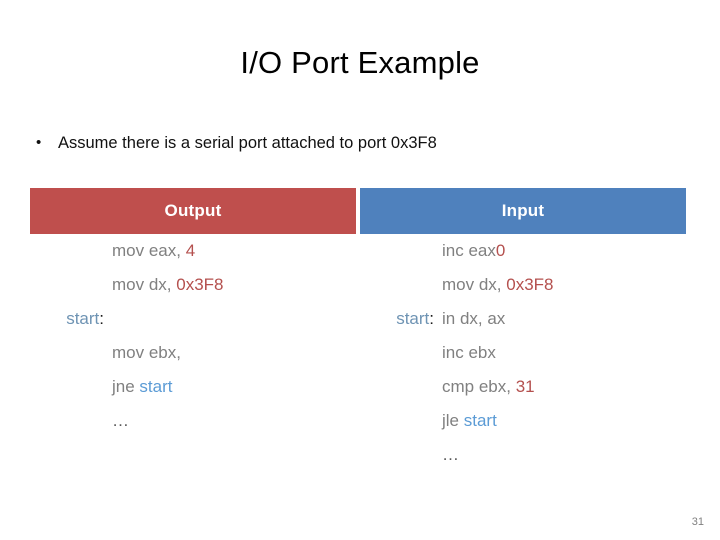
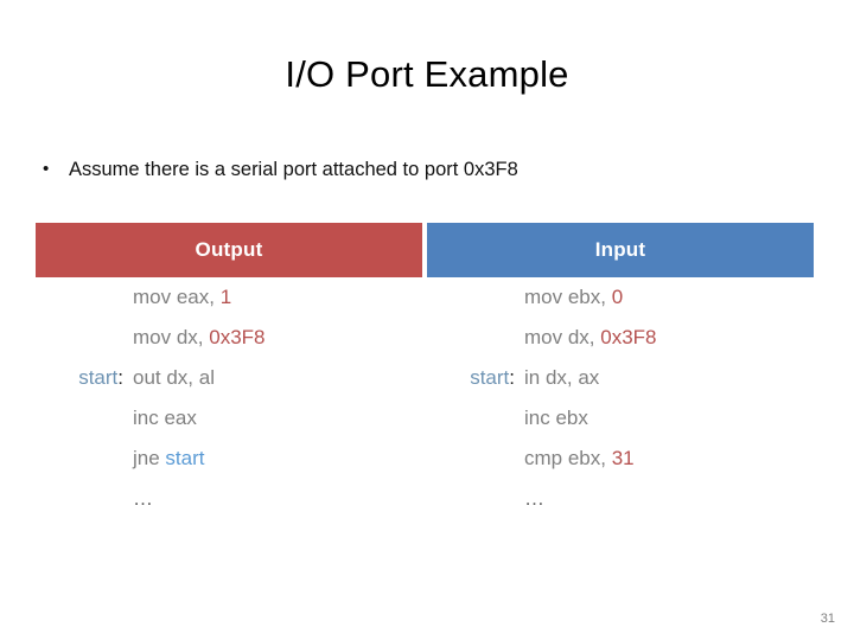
  I/O Port Example
  •
  Assume there is a serial port attached to port 0x3F8
  Output
- mov eax, 4
+ mov eax, 1
  mov dx, 0x3F8
  start:
+ out dx, al
- mov ebx,
+ inc eax
  jne start
  …
  Input
- inc eax0
+ mov ebx, 0
  mov dx, 0x3F8
  start:
  in dx, ax
  inc ebx
  cmp ebx, 31
- jle start
  …
  31
